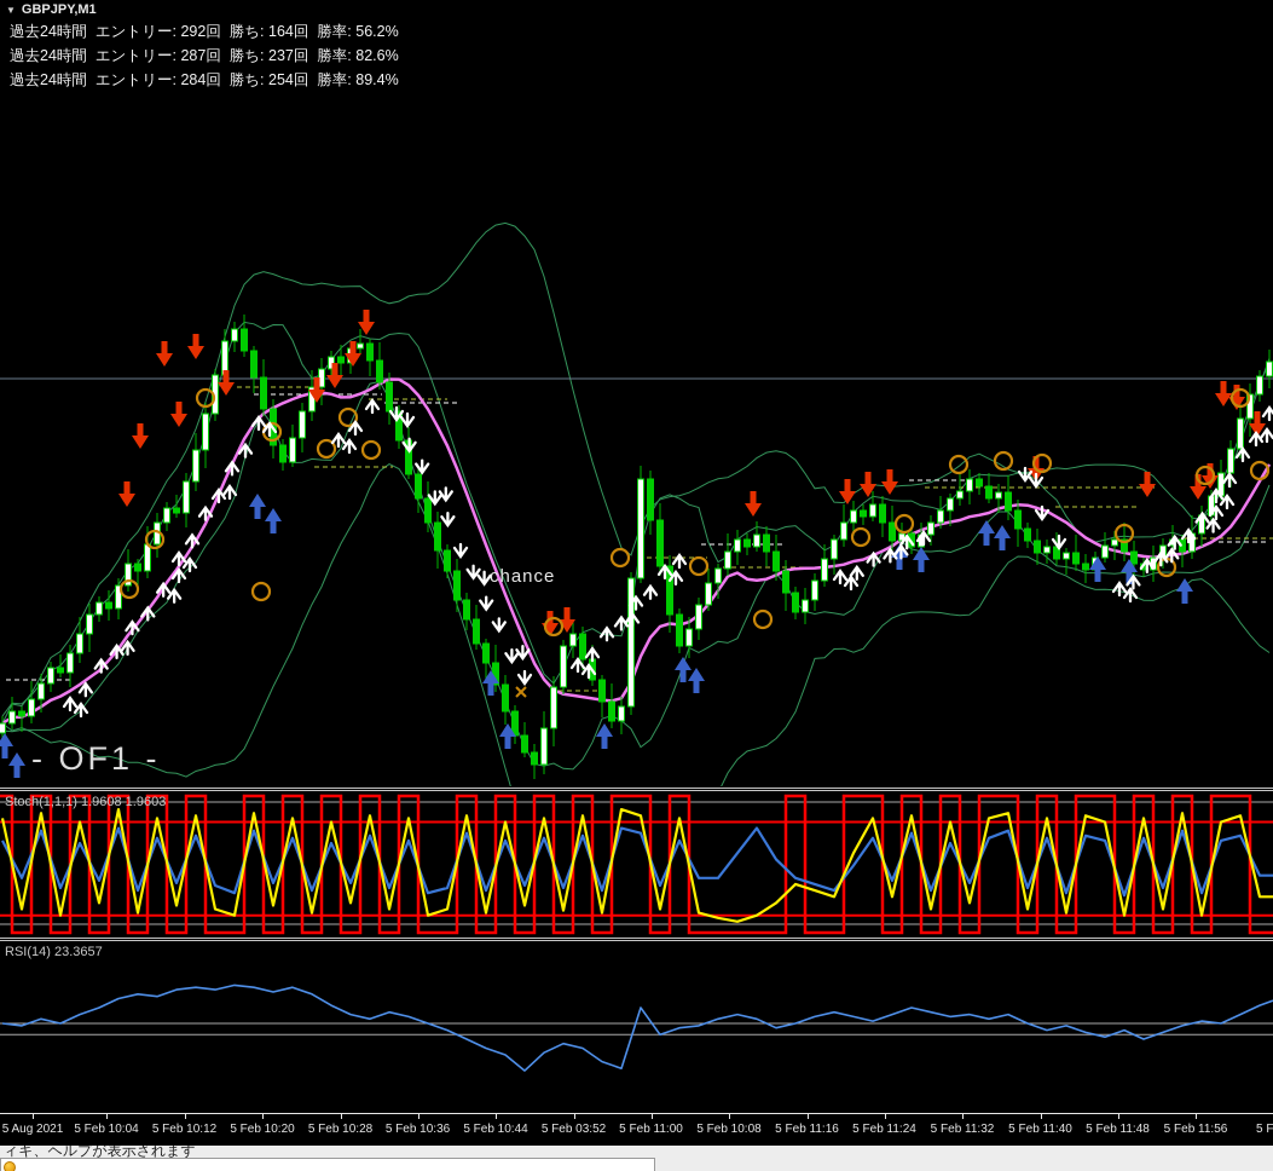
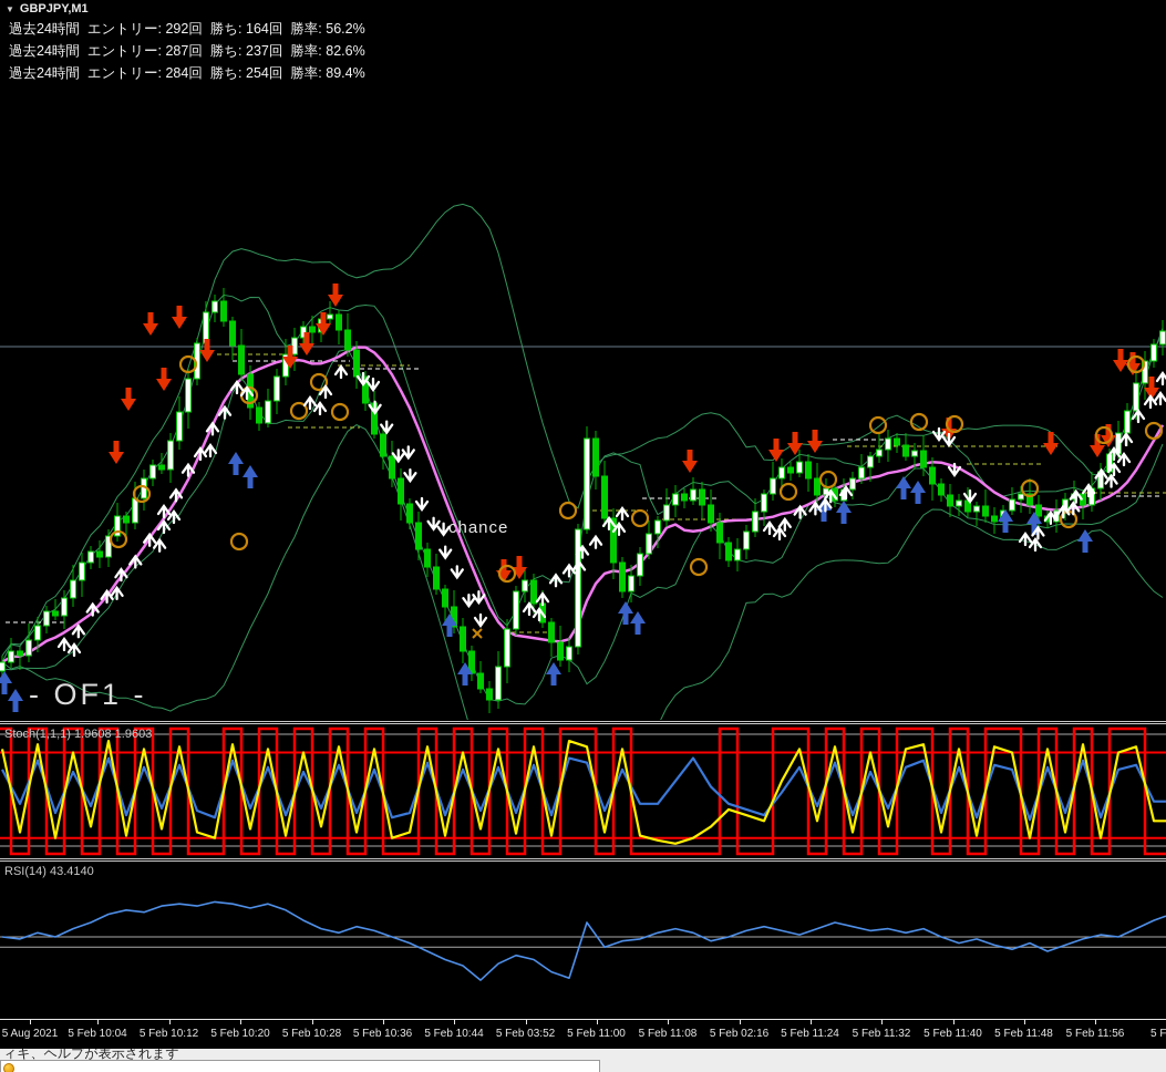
  ▼
  GBPJPY,M1
  過去24時間 エントリー: 292回 勝ち: 164回 勝率: 56.2% 過去24時間 エントリー: 287回 勝ち: 237回 勝率: 82.6% 過去24時間 エントリー: 284回 勝ち: 254回 勝率: 89.4%
  chance
  - OF1 -
  Stoch(1,1,1) 1.9608 1.9603
- RSI(14) 23.3657
+ RSI(14) 43.4140
  5 Aug 2021
  5 Feb 10:04
  5 Feb 10:12
  5 Feb 10:20
  5 Feb 10:28
  5 Feb 10:36
  5 Feb 10:44
  5 Feb 03:52
  5 Feb 11:00
- 5 Feb 10:08
+ 5 Feb 11:08
- 5 Feb 11:16
+ 5 Feb 02:16
  5 Feb 11:24
  5 Feb 11:32
  5 Feb 11:40
  5 Feb 11:48
  5 Feb 11:56
  ィキ、ヘルプが表示されます
